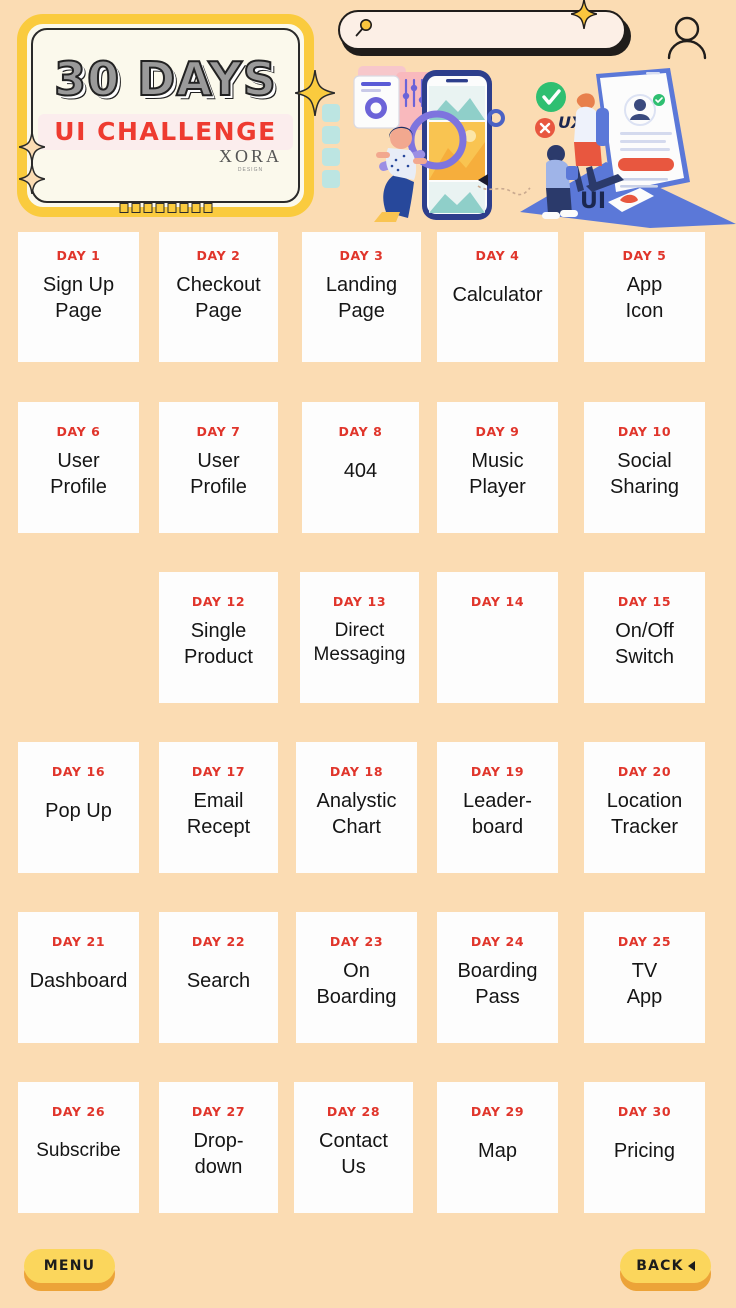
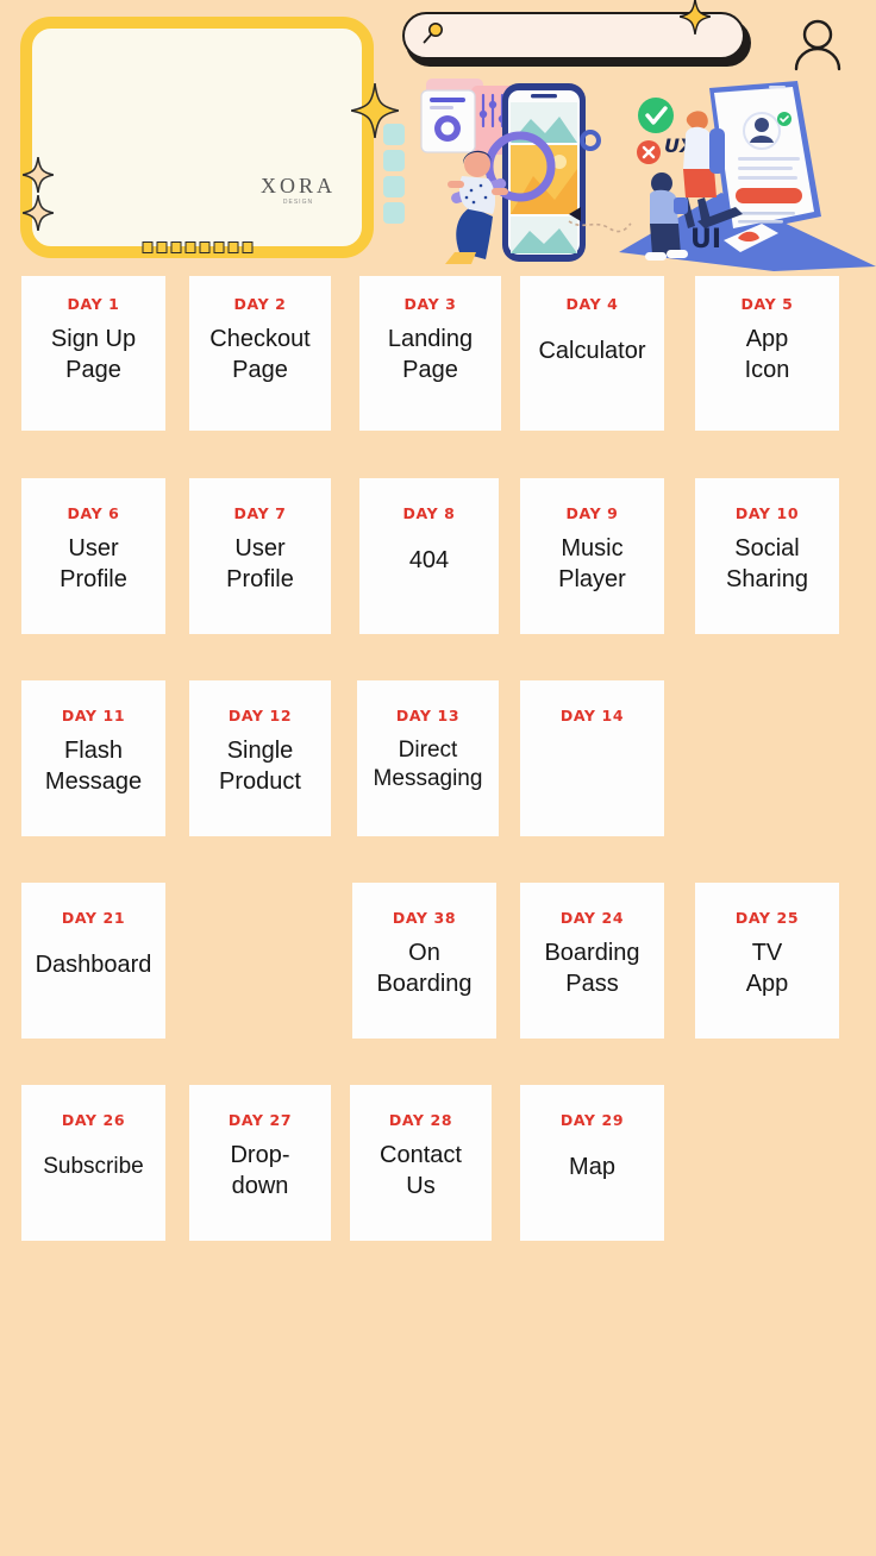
- 30 DAYS
- UI CHALLENGE
  XORA
  UI
  DAY 1
  Sign Up
  Page
  DAY 2
  Checkout
  Page
  DAY 3
  Landing
  Page
  DAY 4
  Calculator
  DAY 5
  App
  Icon
  DAY 6
  User
  Profile
  DAY 7
  User
  Profile
  DAY 8
  404
  DAY 9
  Music
  Player
  DAY 10
  Social
  Sharing
+ DAY 11
+ Flash
+ Message
  DAY 12
  Single
  Product
  DAY 13
  Direct
  Messaging
  DAY 14
- DAY 15
- On/Off
- Switch
- DAY 16
- Pop Up
- DAY 17
- Email
- Recept
- DAY 18
- Analystic
- Chart
- DAY 19
- Leader-
- board
- DAY 20
- Location
- Tracker
  DAY 21
  Dashboard
- DAY 22
- Search
- DAY 23
+ DAY 38
  On
  Boarding
  DAY 24
  Boarding
  Pass
  DAY 25
  TV
  App
  DAY 26
  Subscribe
  DAY 27
  Drop-
  down
  DAY 28
  Contact
  Us
  DAY 29
  Map
- DAY 30
- Pricing
- MENU
- BACK
